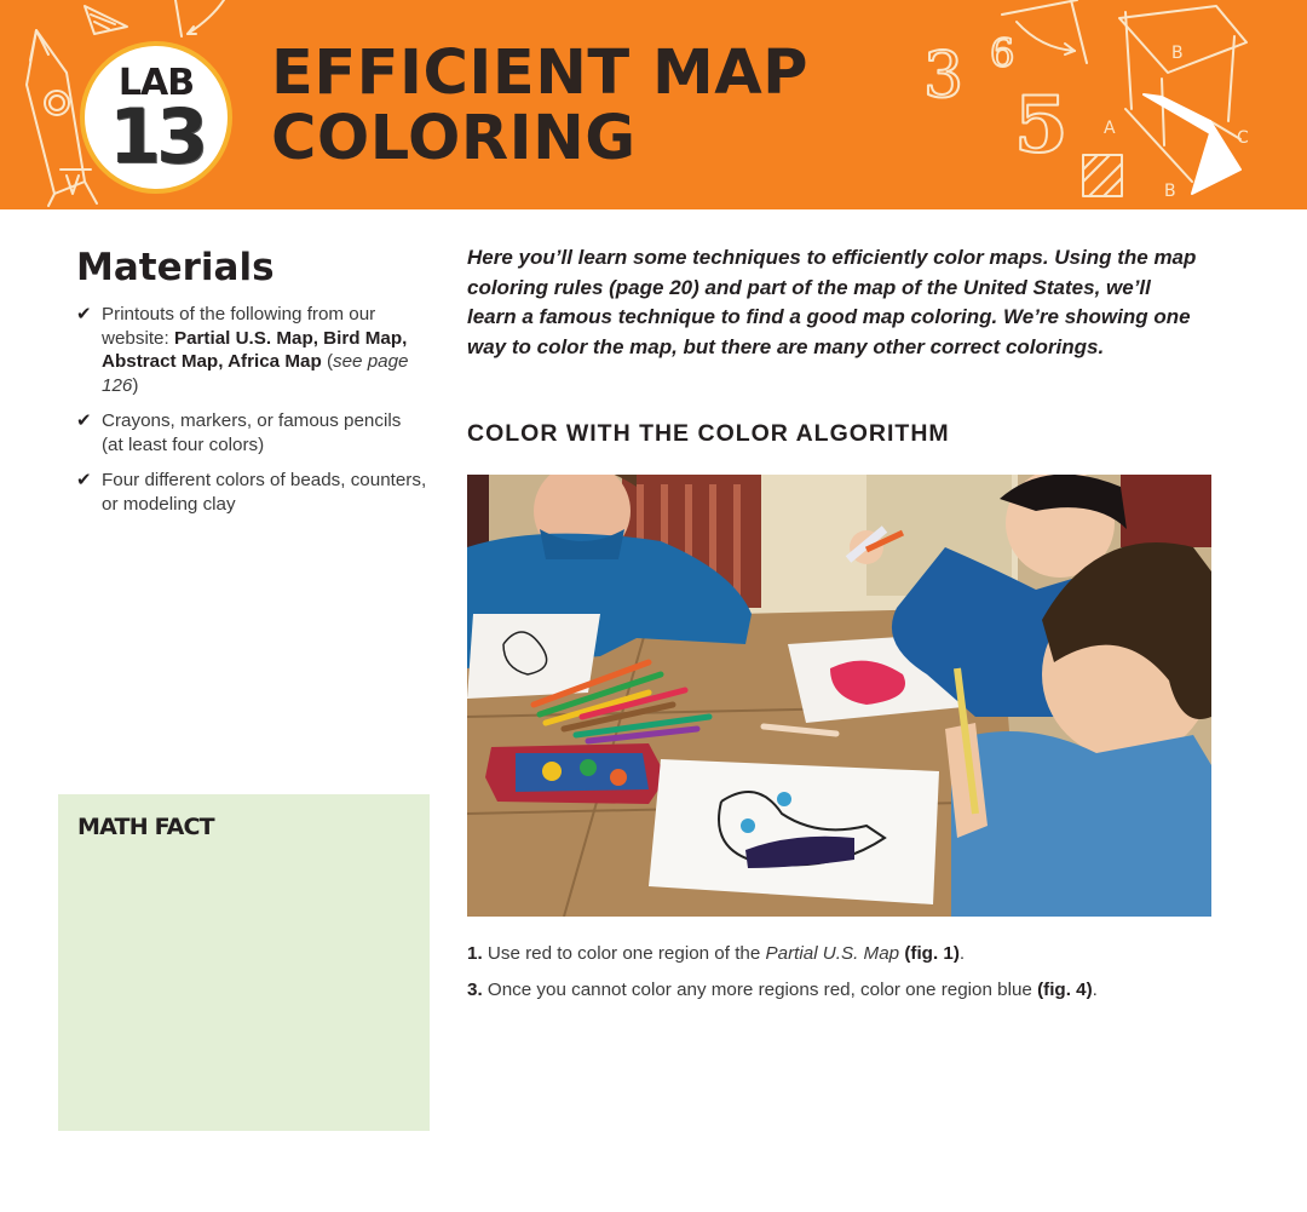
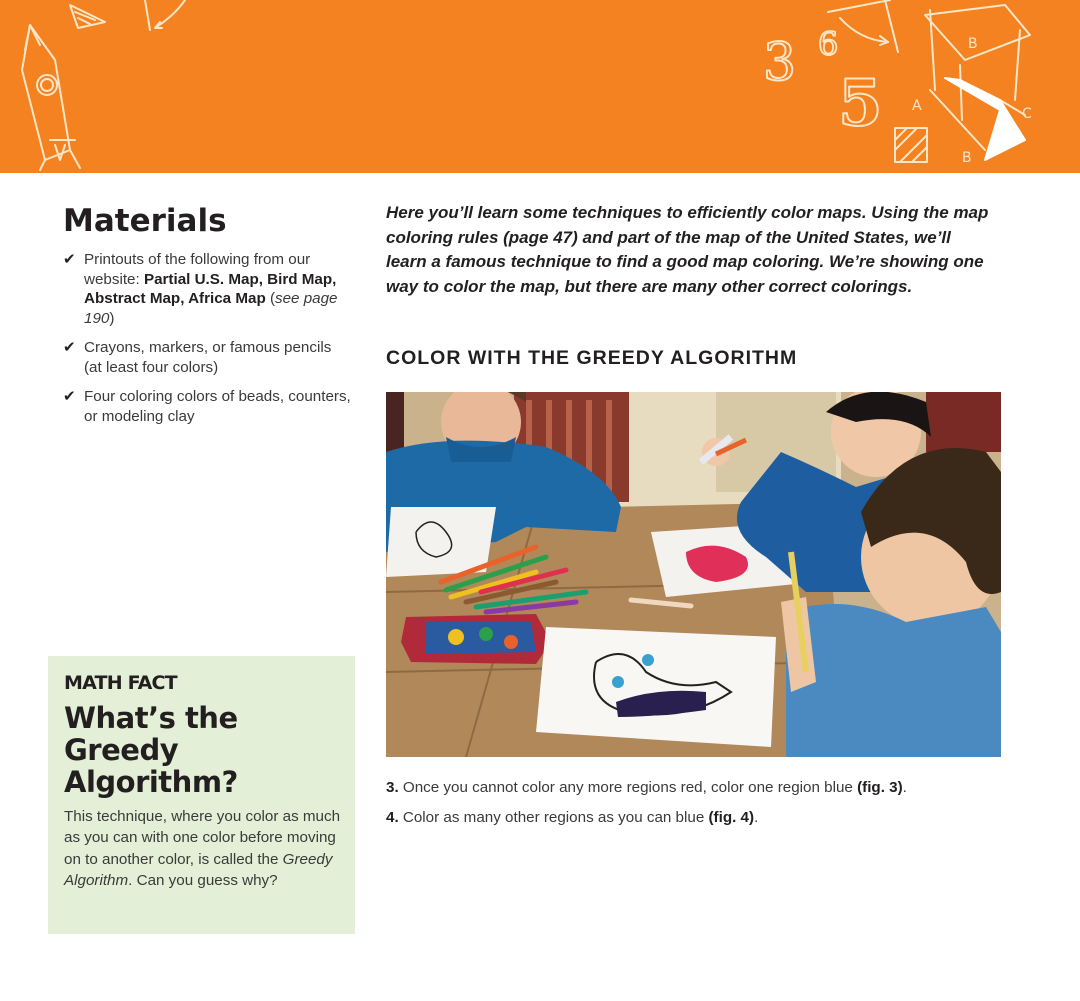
  3
  6
  5
  B
  A
  C
  B
- LAB
- 13
- EFFICIENT MAP
- COLORING
  Materials
  ✔
- Printouts of the following from our website: Partial U.S. Map, Bird Map, Abstract Map, Africa Map (see page 126)
+ Printouts of the following from our website: Partial U.S. Map, Bird Map, Abstract Map, Africa Map (see page 190)
  ✔
  Crayons, markers, or famous pencils (at least four colors)
  ✔
- Four different colors of beads, counters, or modeling clay
+ Four coloring colors of beads, counters, or modeling clay
- Here you’ll learn some techniques to efficiently color maps. Using the map coloring rules (page 20) and part of the map of the United States, we’ll learn a famous technique to find a good map coloring. We’re showing one way to color the map, but there are many other correct colorings.
+ Here you’ll learn some techniques to efficiently color maps. Using the map coloring rules (page 47) and part of the map of the United States, we’ll learn a famous technique to find a good map coloring. We’re showing one way to color the map, but there are many other correct colorings.
- COLOR WITH THE COLOR ALGORITHM
+ COLOR WITH THE GREEDY ALGORITHM
- 1. Use red to color one region of the Partial U.S. Map (fig. 1).
- 3. Once you cannot color any more regions red, color one region blue (fig. 4).
+ 3. Once you cannot color any more regions red, color one region blue (fig. 3).
+ 4. Color as many other regions as you can blue (fig. 4).
  MATH FACT
+ What’s the Greedy Algorithm?
+ This technique, where you color as much as you can with one color before moving on to another color, is called the Greedy Algorithm. Can you guess why?
